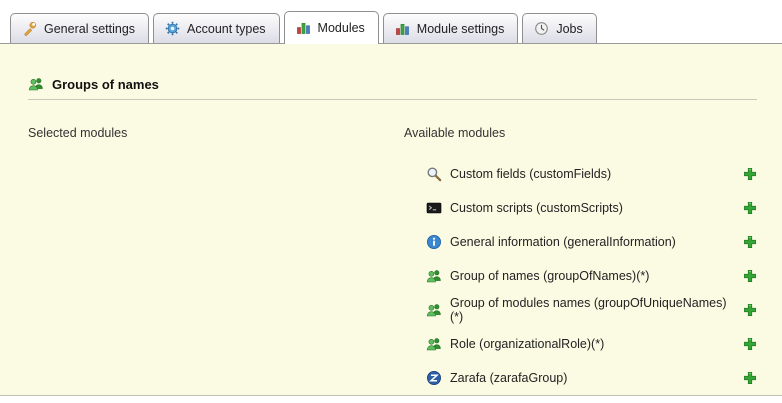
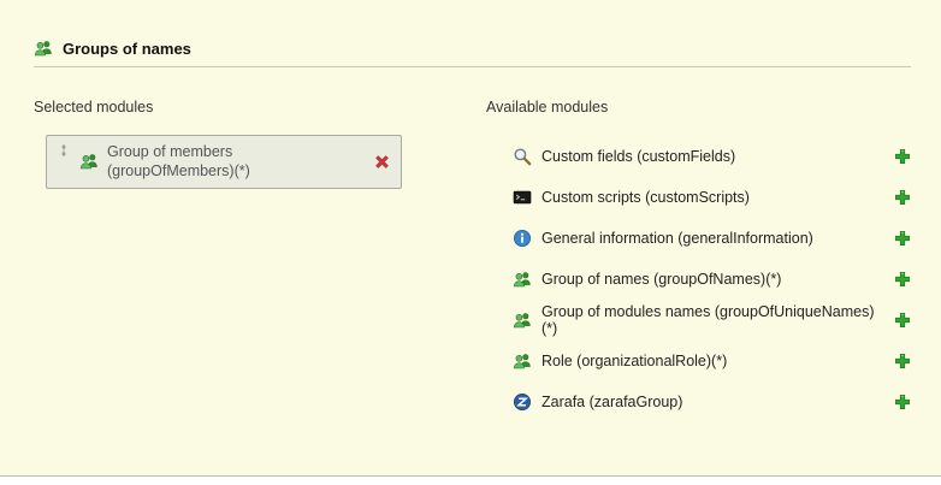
- General settings
- Account types
- Modules
- Module settings
- Jobs
  Groups of names
  Selected modules
+ Group of members
+ (groupOfMembers)(*)
  Available modules
  Custom fields (customFields)
  Custom scripts (customScripts)
  General information (generalInformation)
  Group of names (groupOfNames)(*)
  Group of modules names (groupOfUniqueNames)(*)
  Role (organizationalRole)(*)
  Zarafa (zarafaGroup)
